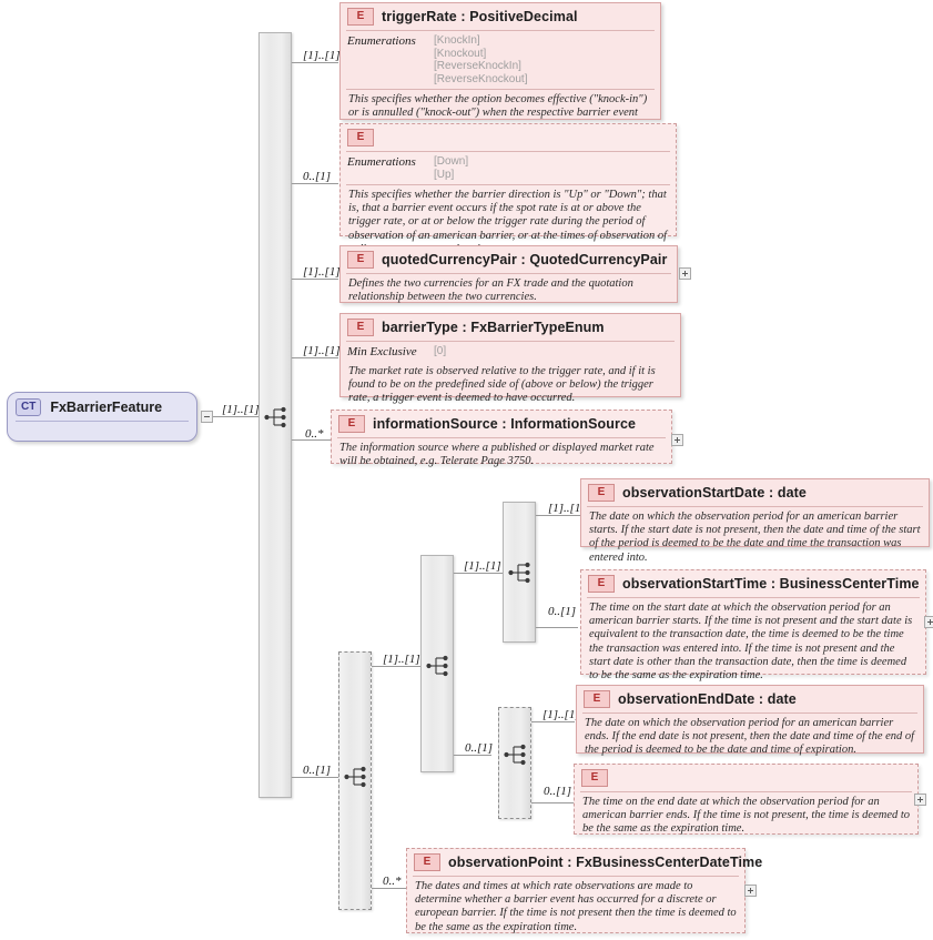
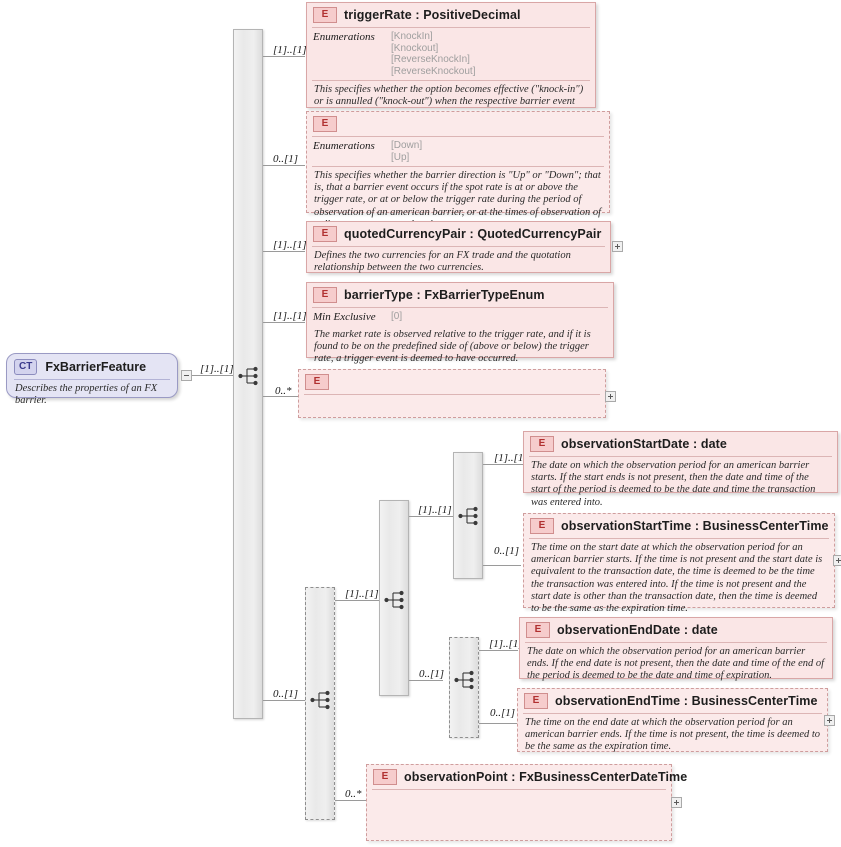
  CT
  FxBarrierFeature
+ Describes the properties of an FX barrier.
  [1]..[1]
  [1]..[1]
  E
  triggerRate : PositiveDecimal
  Enumerations
  [KnockIn]
  [Knockout]
  [ReverseKnockIn]
  [ReverseKnockout]
  This specifies whether the option becomes effective ("knock-in") or is annulled ("knock-out") when the respective barrier event
  0..[1]
  E
  Enumerations
  [Down]
  [Up]
  This specifies whether the barrier direction is "Up" or "Down"; that is, that a barrier event occurs if the spot rate is at or above the trigger rate, or at or below the trigger rate during the period of observation of an american barrier, or at the times of observation of
  [1]..[1]
  E
  quotedCurrencyPair : QuotedCurrencyPair
  Defines the two currencies for an FX trade and the quotation relationship between the two currencies.
  [1]..[1]
  E
  barrierType : FxBarrierTypeEnum
  Min Exclusive
  [0]
  The market rate is observed relative to the trigger rate, and if it is found to be on the predefined side of (above or below) the trigger rate, a trigger event is deemed to have occurred.
  0..*
  E
- informationSource : InformationSource
- The information source where a published or displayed market rate will be obtained, e.g. Telerate Page 3750.
  0..[1]
  [1]..[1]
  0..*
  [1]..[1]
  0..[1]
  [1]..[1
  0..[1]
  E
  observationStartDate : date
- The date on which the observation period for an american barrier starts. If the start date is not present, then the date and time of the start of the period is deemed to be the date and time the transaction was entered into.
+ The date on which the observation period for an american barrier starts. If the start ends is not present, then the date and time of the start of the period is deemed to be the date and time the transaction was entered into.
  E
  observationStartTime : BusinessCenterTime
  The time on the start date at which the observation period for an american barrier starts. If the time is not present and the start date is equivalent to the transaction date, the time is deemed to be the time the transaction was entered into. If the time is not present and the start date is other than the transaction date, then the time is deemed to be the same as the expiration time.
  [1]..[1
  0..[1]
  E
  observationEndDate : date
  The date on which the observation period for an american barrier ends. If the end date is not present, then the date and time of the end of the period is deemed to be the date and time of expiration.
  E
+ observationEndTime : BusinessCenterTime
  The time on the end date at which the observation period for an american barrier ends. If the time is not present, the time is deemed to be the same as the expiration time.
  E
  observationPoint : FxBusinessCenterDateTime
- The dates and times at which rate observations are made to determine whether a barrier event has occurred for a discrete or european barrier. If the time is not present then the time is deemed to be the same as the expiration time.
